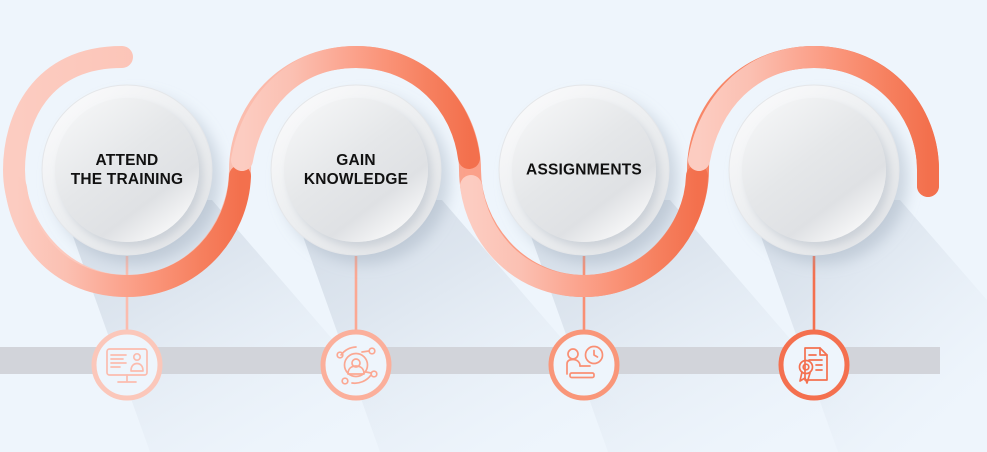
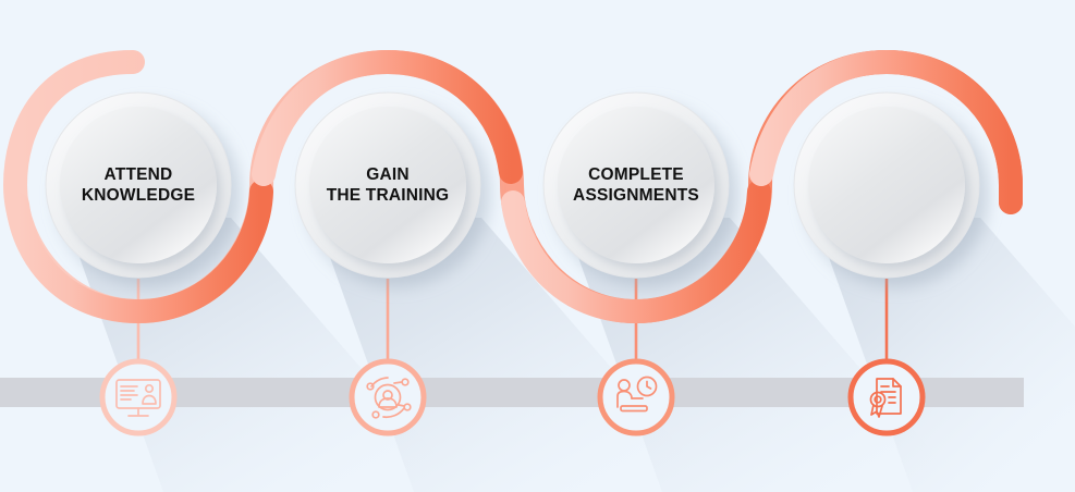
  ATTEND
- THE TRAINING
+ KNOWLEDGE
  GAIN
- KNOWLEDGE
+ THE TRAINING
+ COMPLETE
  ASSIGNMENTS
